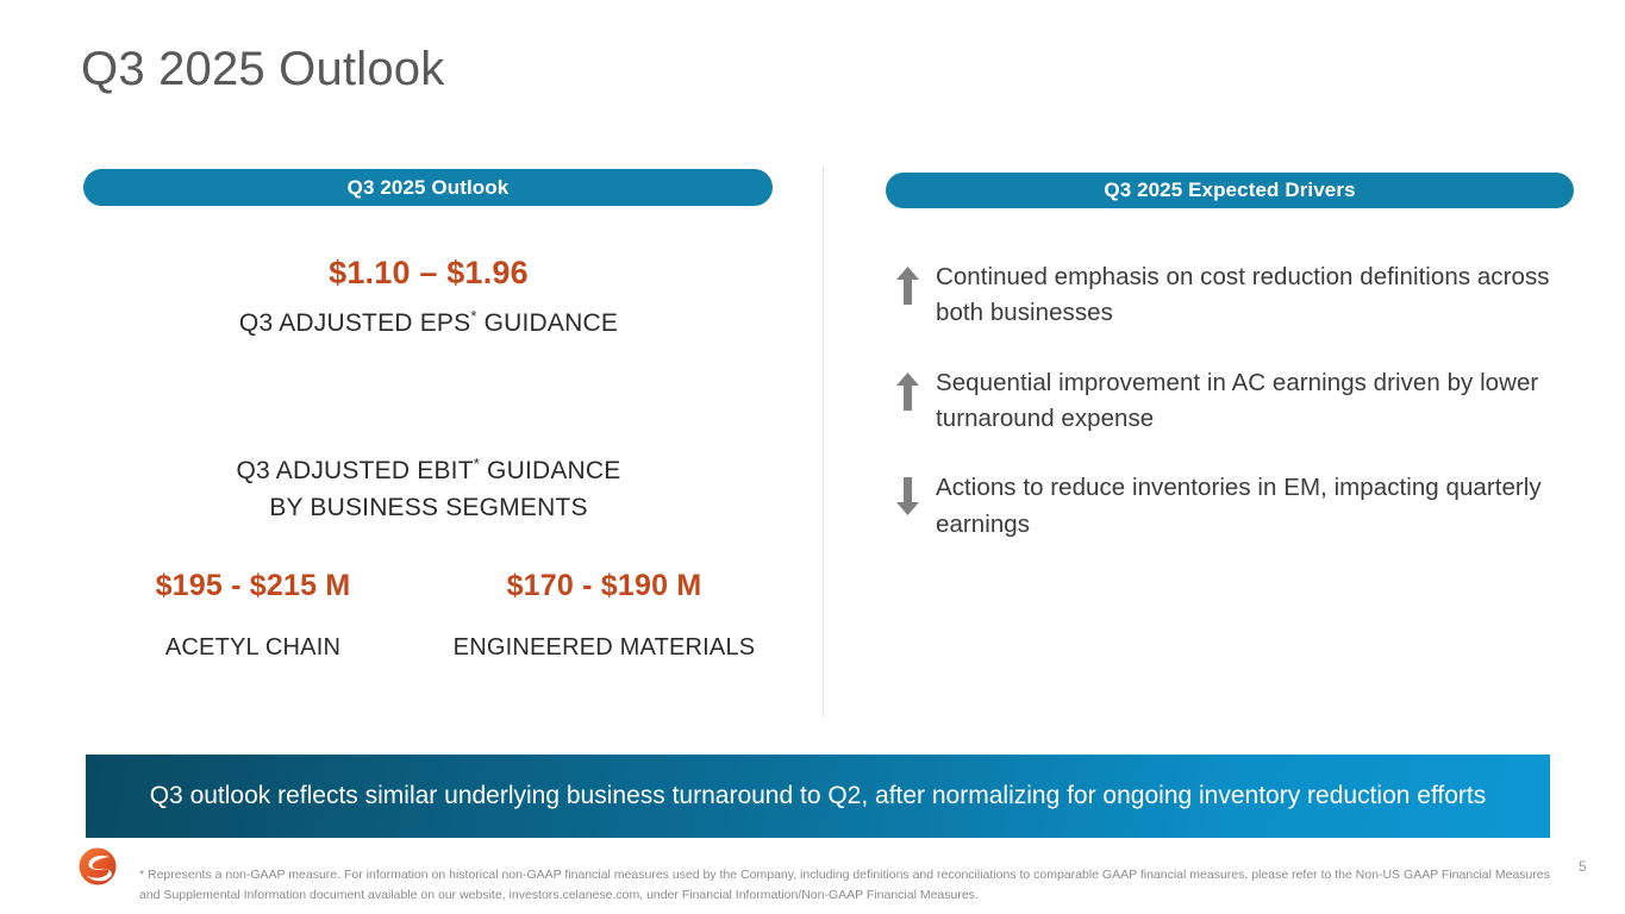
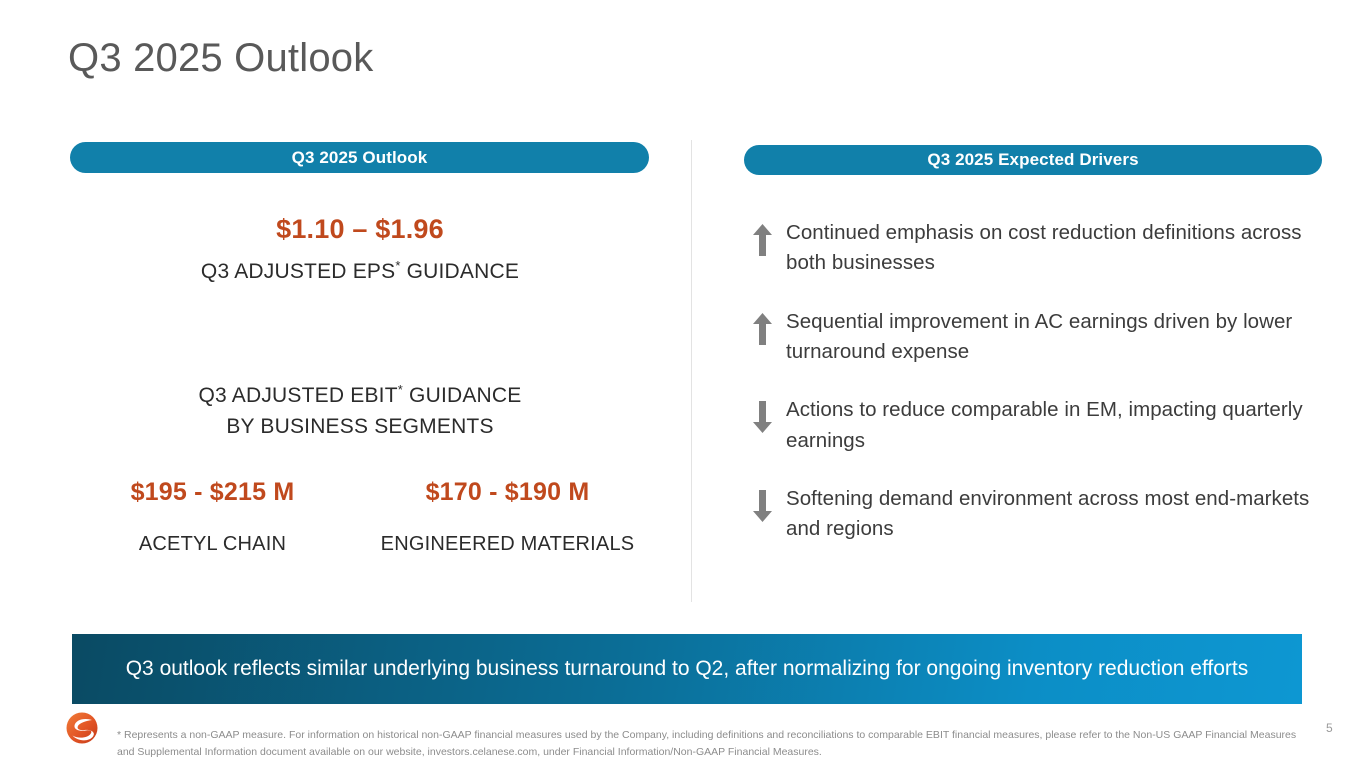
  Q3 2025 Outlook
  Q3 2025 Outlook
  Q3 2025 Expected Drivers
  $1.10 – $1.96
  Q3 ADJUSTED EPS* GUIDANCE
  Q3 ADJUSTED EBIT* GUIDANCE
  BY BUSINESS SEGMENTS
  $195 - $215 M
  ACETYL CHAIN
  $170 - $190 M
  ENGINEERED MATERIALS
  Continued emphasis on cost reduction definitions across both businesses
  Sequential improvement in AC earnings driven by lower turnaround expense
- Actions to reduce inventories in EM, impacting quarterly earnings
+ Actions to reduce comparable in EM, impacting quarterly earnings
+ Softening demand environment across most end-markets and regions
  Q3 outlook reflects similar underlying business turnaround to Q2, after normalizing for ongoing inventory reduction efforts
- * Represents a non-GAAP measure. For information on historical non-GAAP financial measures used by the Company, including definitions and reconciliations to comparable GAAP financial measures, please refer to the Non-US GAAP Financial Measures and Supplemental Information document available on our website, investors.celanese.com, under Financial Information/Non-GAAP Financial Measures.
+ * Represents a non-GAAP measure. For information on historical non-GAAP financial measures used by the Company, including definitions and reconciliations to comparable EBIT financial measures, please refer to the Non-US GAAP Financial Measures and Supplemental Information document available on our website, investors.celanese.com, under Financial Information/Non-GAAP Financial Measures.
  5
